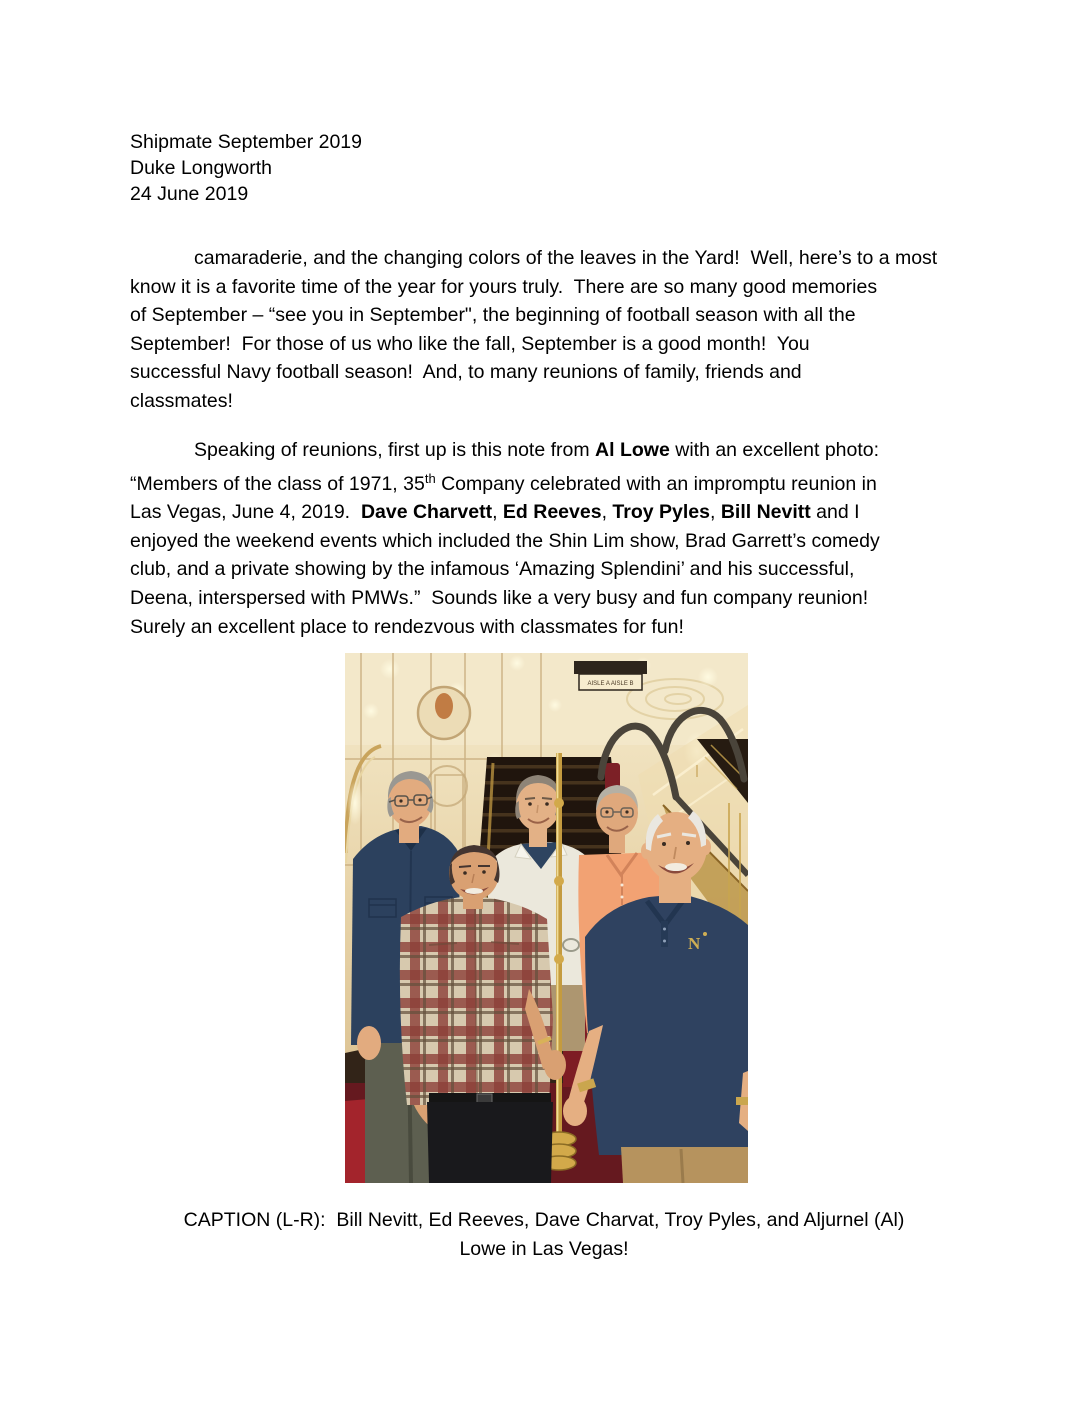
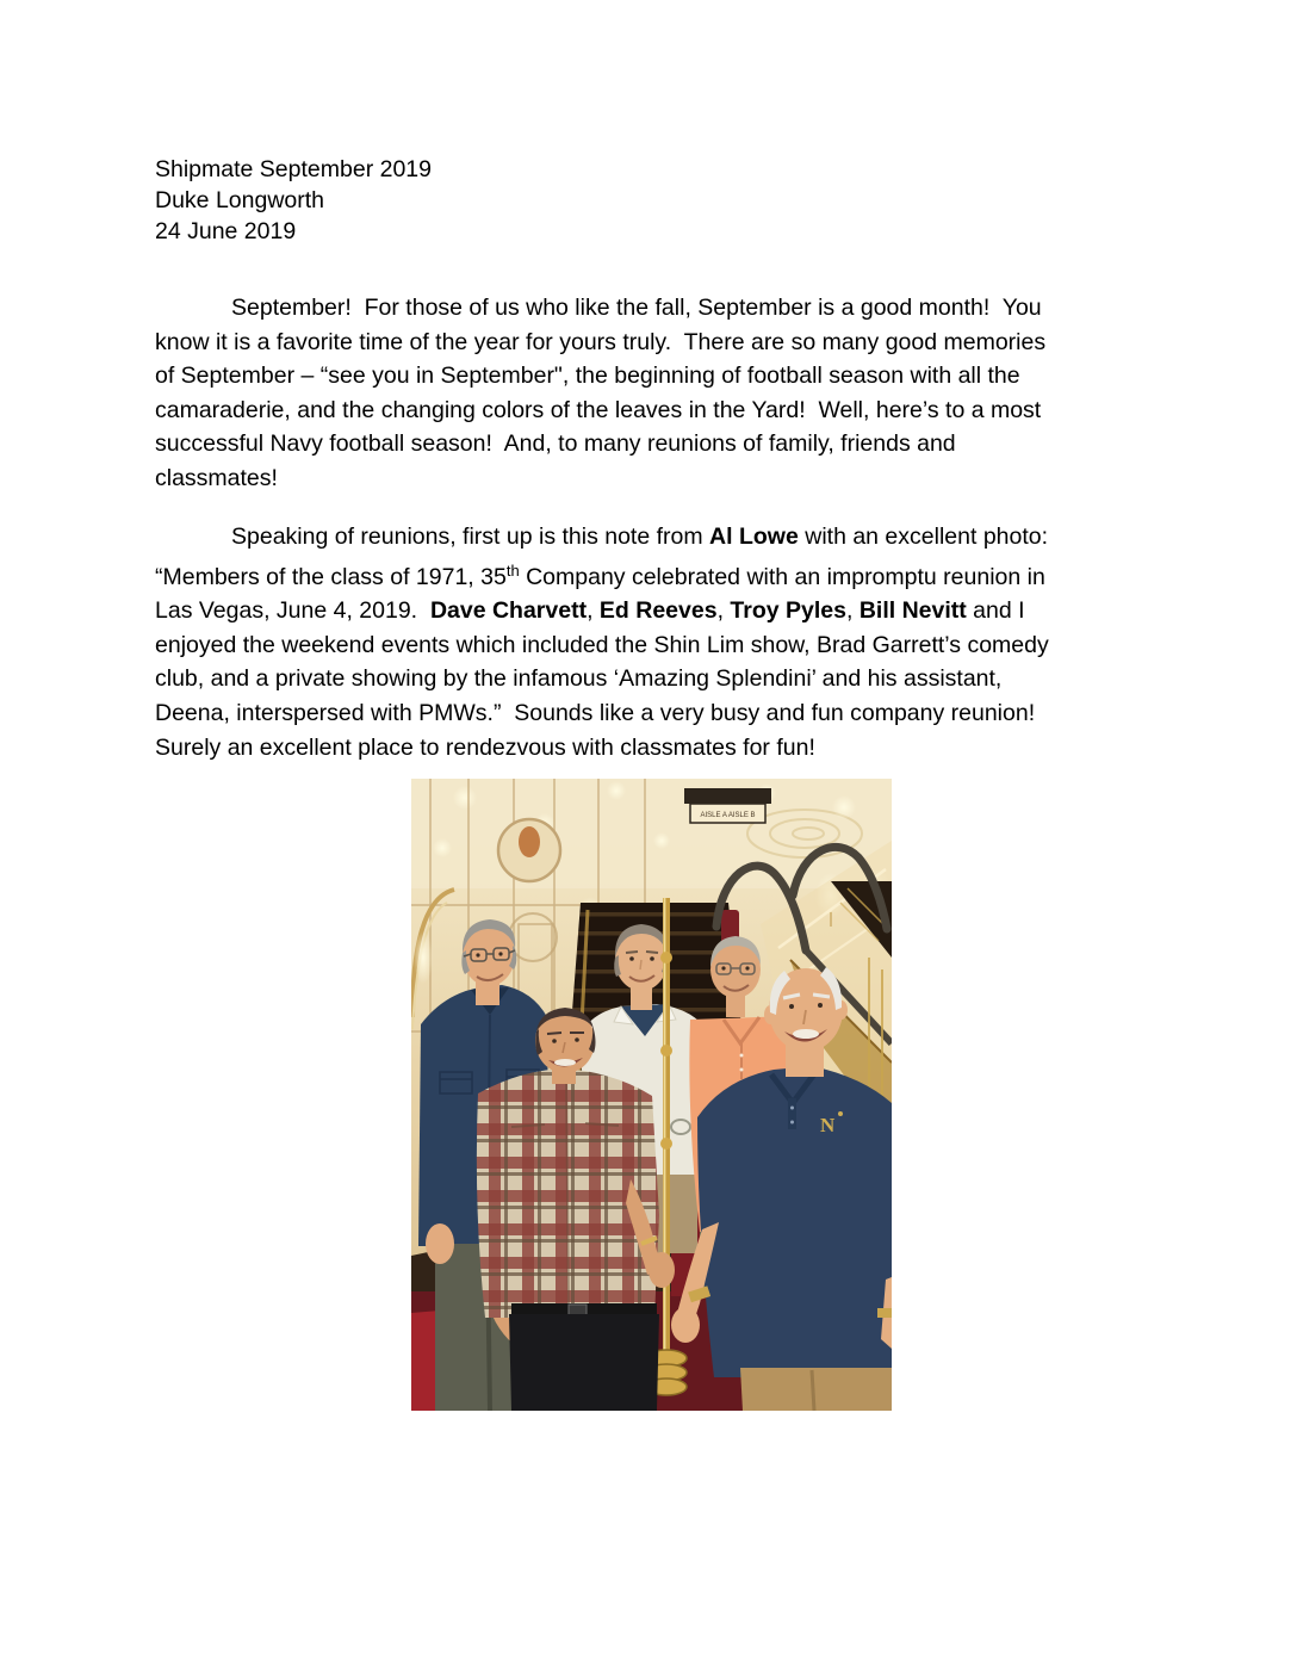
  Shipmate September 2019
  Duke Longworth
  24 June 2019
- camaraderie, and the changing colors of the leaves in the Yard! Well, here’s to a most
+ September! For those of us who like the fall, September is a good month! You
  know it is a favorite time of the year for yours truly. There are so many good memories
  of September – “see you in September", the beginning of football season with all the
- September! For those of us who like the fall, September is a good month! You
+ camaraderie, and the changing colors of the leaves in the Yard! Well, here’s to a most
  successful Navy football season! And, to many reunions of family, friends and
  classmates!
  Speaking of reunions, first up is this note from Al Lowe with an excellent photo:
  “Members of the class of 1971, 35th Company celebrated with an impromptu reunion in
  Las Vegas, June 4, 2019. Dave Charvett, Ed Reeves, Troy Pyles, Bill Nevitt and I
  enjoyed the weekend events which included the Shin Lim show, Brad Garrett’s comedy
- club, and a private showing by the infamous ‘Amazing Splendini’ and his successful,
+ club, and a private showing by the infamous ‘Amazing Splendini’ and his assistant,
  Deena, interspersed with PMWs.” Sounds like a very busy and fun company reunion!
  Surely an excellent place to rendezvous with classmates for fun!
  N
- CAPTION (L-R): Bill Nevitt, Ed Reeves, Dave Charvat, Troy Pyles, and Aljurnel (Al)
- Lowe in Las Vegas!
